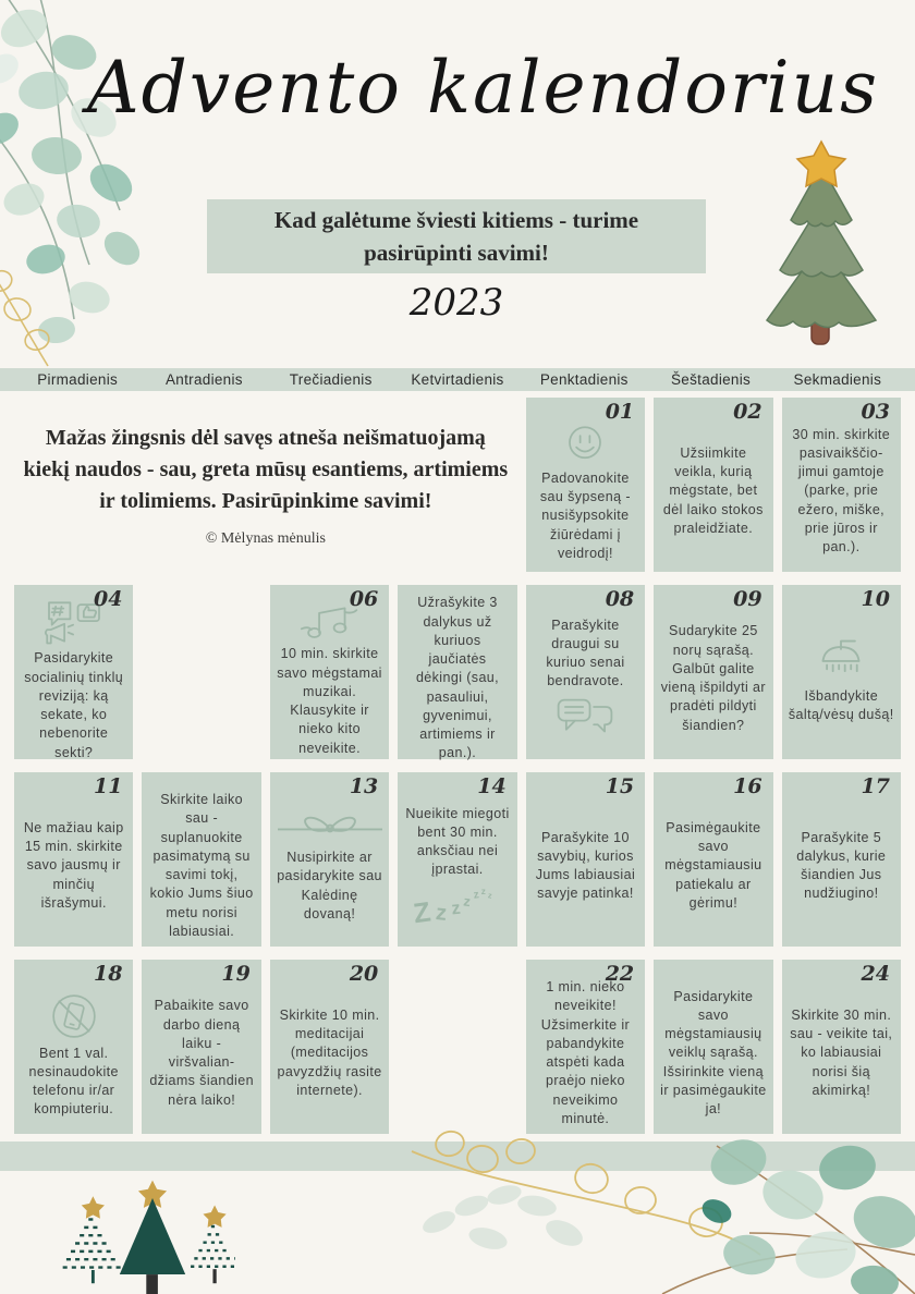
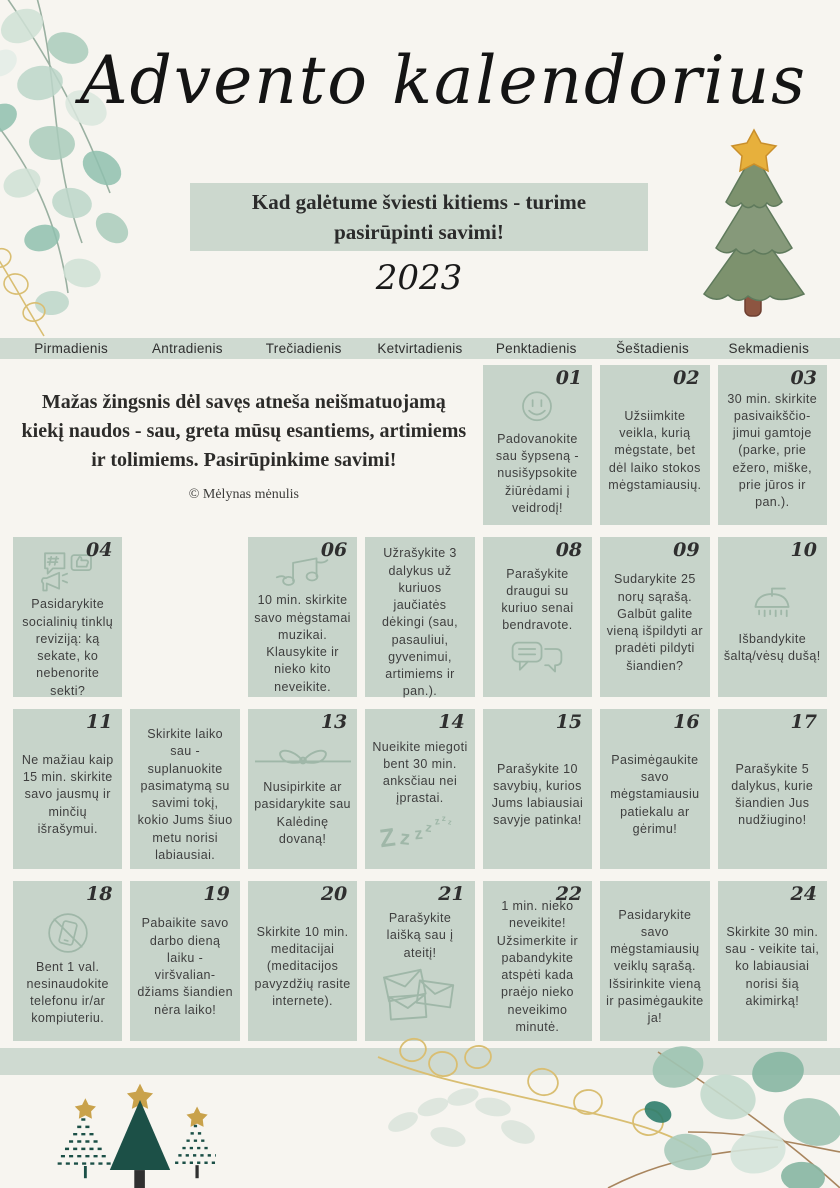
  Advento kalendorius
  Kad galėtume šviesti kitiems - turime pasirūpinti savimi!
  2023
  Pirmadienis
  Antradienis
  Trečiadienis
  Ketvirtadienis
  Penktadienis
  Šeštadienis
  Sekmadienis
  Mažas žingsnis dėl savęs atneša neišmatuojamą kiekį naudos - sau, greta mūsų esantiems, artimiems ir tolimiems. Pasirūpinkime savimi!
  © Mėlynas mėnulis
  01
  Padovanokite sau šypseną - nusišypsokite žiūrėdami į veidrodį!
  02
- Užsiimkite veikla, kurią mėgstate, bet dėl laiko stokos praleidžiate.
+ Užsiimkite veikla, kurią mėgstate, bet dėl laiko stokos mėgstamiausių.
  03
  30 min. skirkite pasivaikščio- jimui gamtoje (parke, prie ežero, miške, prie jūros ir pan.).
  04
  Pasidarykite socialinių tinklų reviziją: ką sekate, ko nebenorite sekti?
  06
  10 min. skirkite savo mėgstamai muzikai. Klausykite ir nieko kito neveikite.
  Užrašykite 3 dalykus už kuriuos jaučiatės dėkingi (sau, pasauliui, gyvenimui, artimiems ir pan.).
  08
  Parašykite draugui su kuriuo senai bendravote.
  09
  Sudarykite 25 norų sąrašą. Galbūt galite vieną išpildyti ar pradėti pildyti šiandien?
  10
  Išbandykite šaltą/vėsų dušą!
  11
  Ne mažiau kaip 15 min. skirkite savo jausmų ir minčių išrašymui.
  Skirkite laiko sau - suplanuokite pasimatymą su savimi tokį, kokio Jums šiuo metu norisi labiausiai.
  13
  Nusipirkite ar pasidarykite sau Kalėdinę dovaną!
  14
  Nueikite miegoti bent 30 min. anksčiau nei įprastai.
  z
  15
  Parašykite 10 savybių, kurios Jums labiausiai savyje patinka!
  16
  Pasimėgaukite savo mėgstamiausiu patiekalu ar gėrimu!
  17
  Parašykite 5 dalykus, kurie šiandien Jus nudžiugino!
  18
  Bent 1 val. nesinaudokite telefonu ir/ar kompiuteriu.
  19
  Pabaikite savo darbo dieną laiku - viršvalian- džiams šiandien nėra laiko!
  20
  Skirkite 10 min. meditacijai (meditacijos pavyzdžių rasite internete).
+ 21
+ Parašykite laišką sau į ateitį!
  22
  1 min. nieko neveikite! Užsimerkite ir pabandykite atspėti kada praėjo nieko neveikimo minutė.
  Pasidarykite savo mėgstamiausių veiklų sąrašą. Išsirinkite vieną ir pasimėgaukite ja!
  24
  Skirkite 30 min. sau - veikite tai, ko labiausiai norisi šią akimirką!
